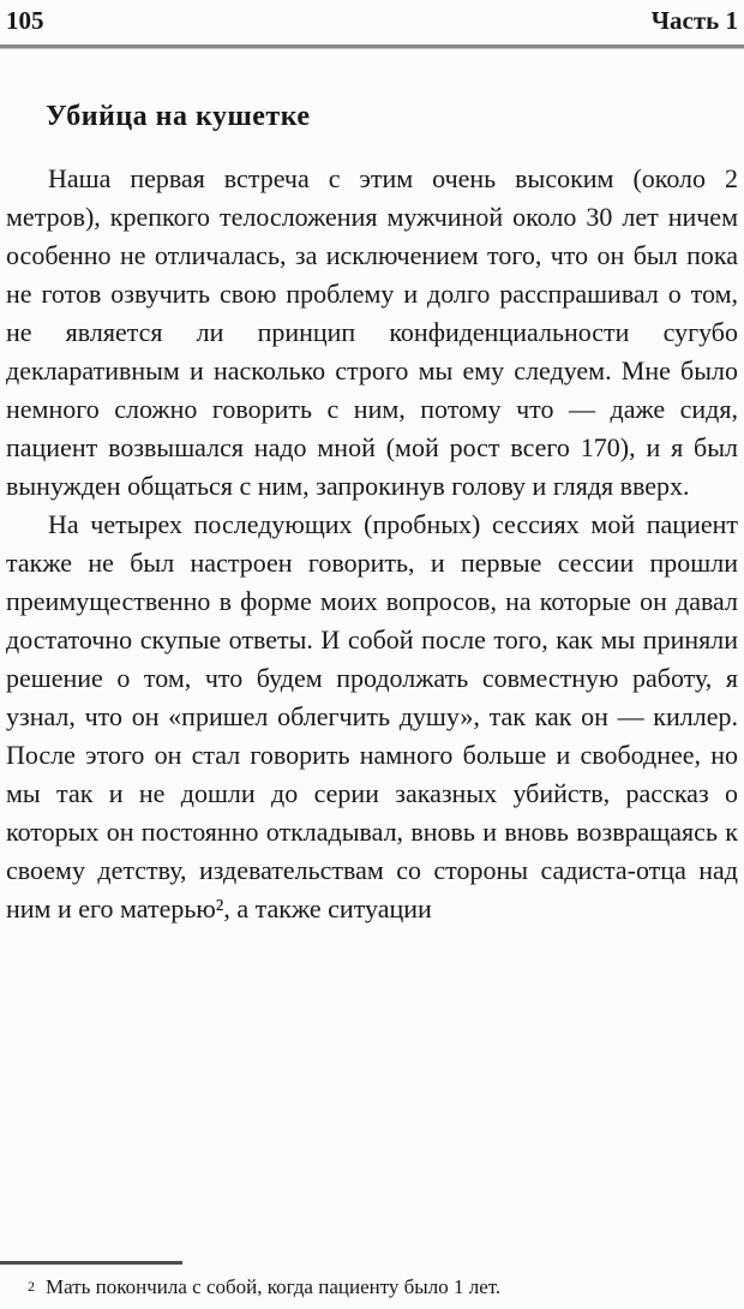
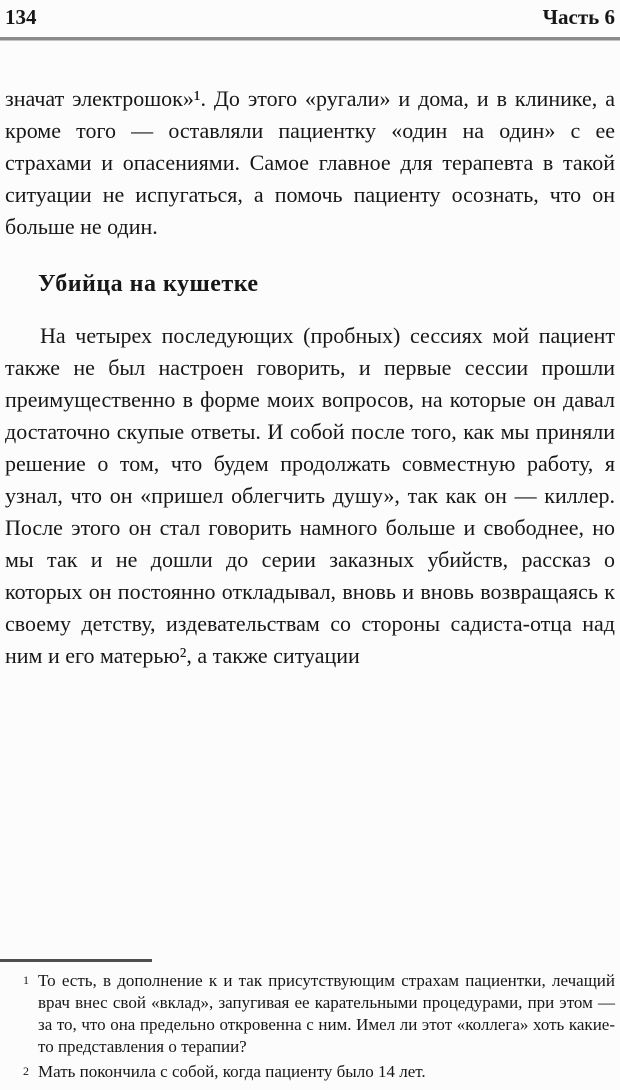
- 105
+ 134
- Часть 1
+ Часть 6
+ значат электрошок»¹. До этого «ругали» и дома, и в клинике, а кроме того — оставляли пациентку «один на один» с ее страхами и опасениями. Самое главное для терапевта в такой ситуации не испугаться, а помочь пациенту осознать, что он больше не один.
  Убийца на кушетке
- Наша первая встреча с этим очень высоким (около 2 метров), крепкого телосложения мужчиной около 30 лет ничем особенно не отличалась, за исключением того, что он был пока не готов озвучить свою проблему и долго расспрашивал о том, не является ли принцип конфиденциальности сугубо декларативным и насколько строго мы ему следуем. Мне было немного сложно говорить с ним, потому что — даже сидя, пациент возвышался надо мной (мой рост всего 170), и я был вынужден общаться с ним, запрокинув голову и глядя вверх.
  На четырех последующих (пробных) сессиях мой пациент также не был настроен говорить, и первые сессии прошли преимущественно в форме моих вопросов, на которые он давал достаточно скупые ответы. И собой после того, как мы приняли решение о том, что будем продолжать совместную работу, я узнал, что он «пришел облегчить душу», так как он — киллер. После этого он стал говорить намного больше и свободнее, но мы так и не дошли до серии заказных убийств, рассказ о которых он постоянно откладывал, вновь и вновь возвращаясь к своему детству, издевательствам со стороны садиста-отца над ним и его матерью², а также ситуации
+ 1
+ То есть, в дополнение к и так присутствующим страхам пациентки, лечащий врач внес свой «вклад», запугивая ее карательными процедурами, при этом — за то, что она предельно откровенна с ним. Имел ли этот «коллега» хоть какие-то представления о терапии?
  2
- Мать покончила с собой, когда пациенту было 1 лет.
+ Мать покончила с собой, когда пациенту было 14 лет.
